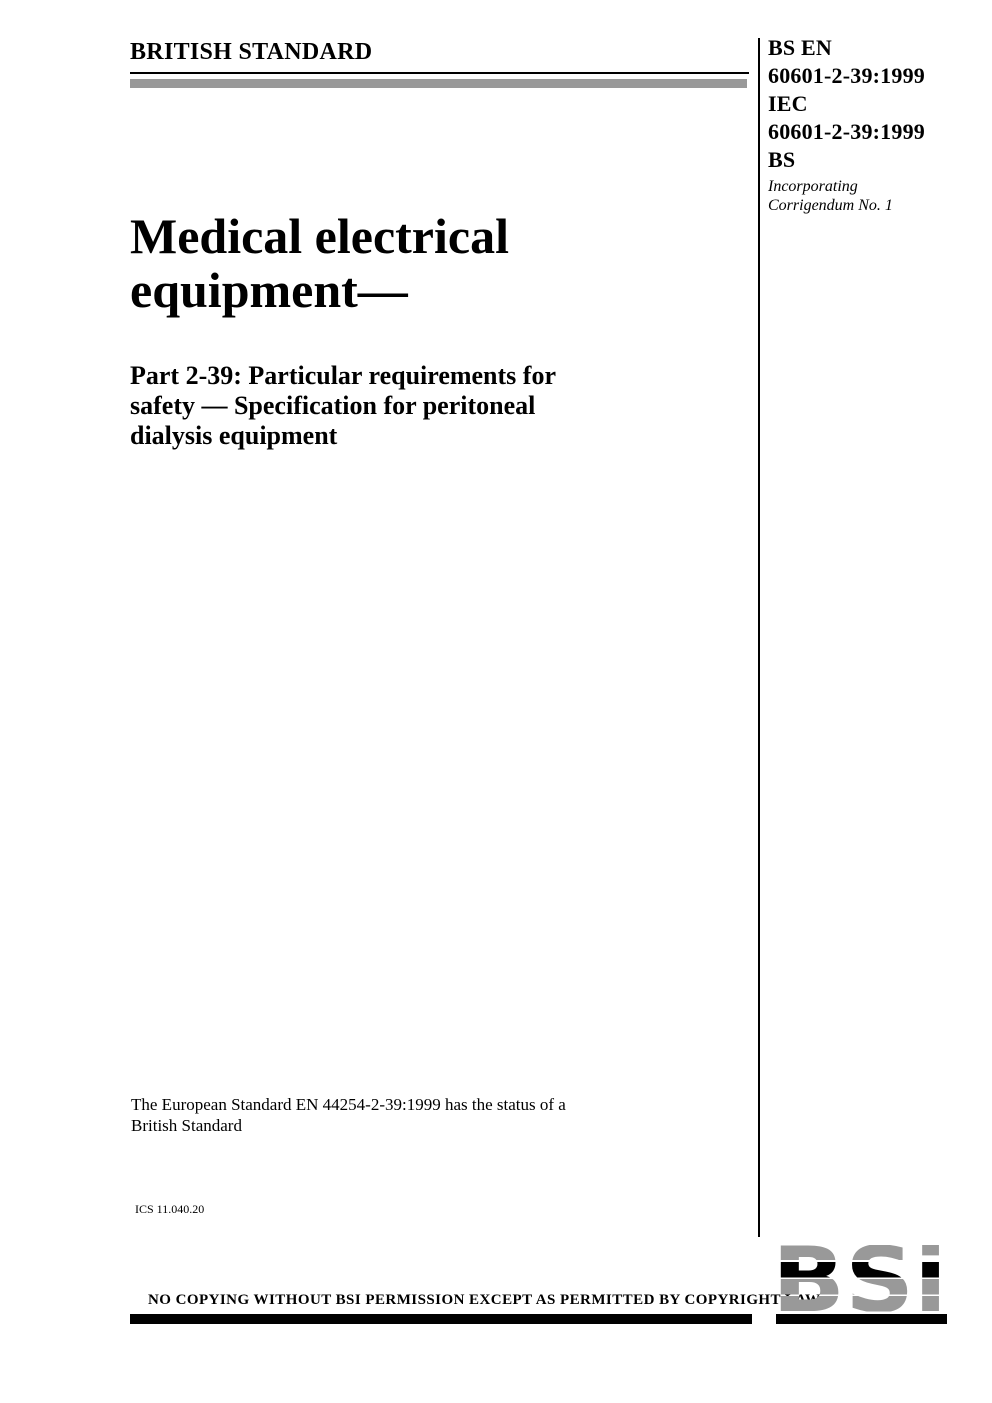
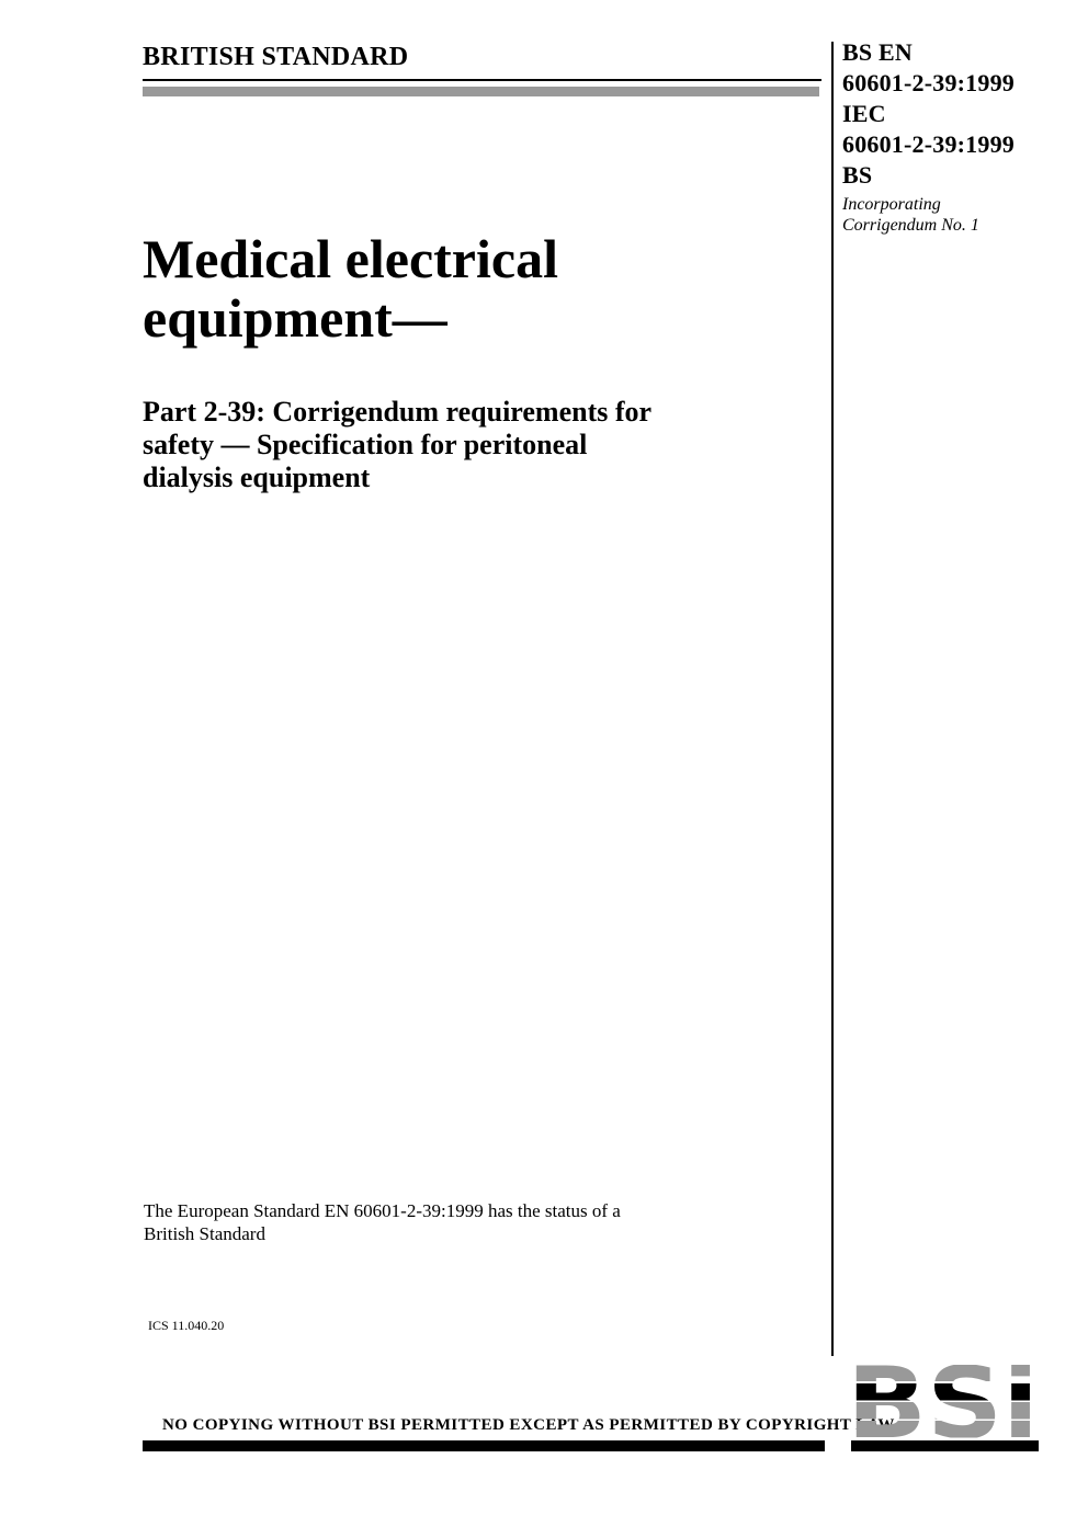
  BRITISH STANDARD
  BS EN
  60601-2-39:1999
  IEC
  60601-2-39:1999
  BS
  Incorporating
  Corrigendum No. 1
  Medical electrical
  equipment—
- Part 2-39: Particular requirements for
+ Part 2-39: Corrigendum requirements for
  safety — Specification for peritoneal
  dialysis equipment
- The European Standard EN 44254-2-39:1999 has the status of a
+ The European Standard EN 60601-2-39:1999 has the status of a
  British Standard
  ICS 11.040.20
- NO COPYING WITHOUT BSI PERMISSION EXCEPT AS PERMITTED BY COPYRIGHT LAW
+ NO COPYING WITHOUT BSI PERMITTED EXCEPT AS PERMITTED BY COPYRIGHT LAW
  BSi
